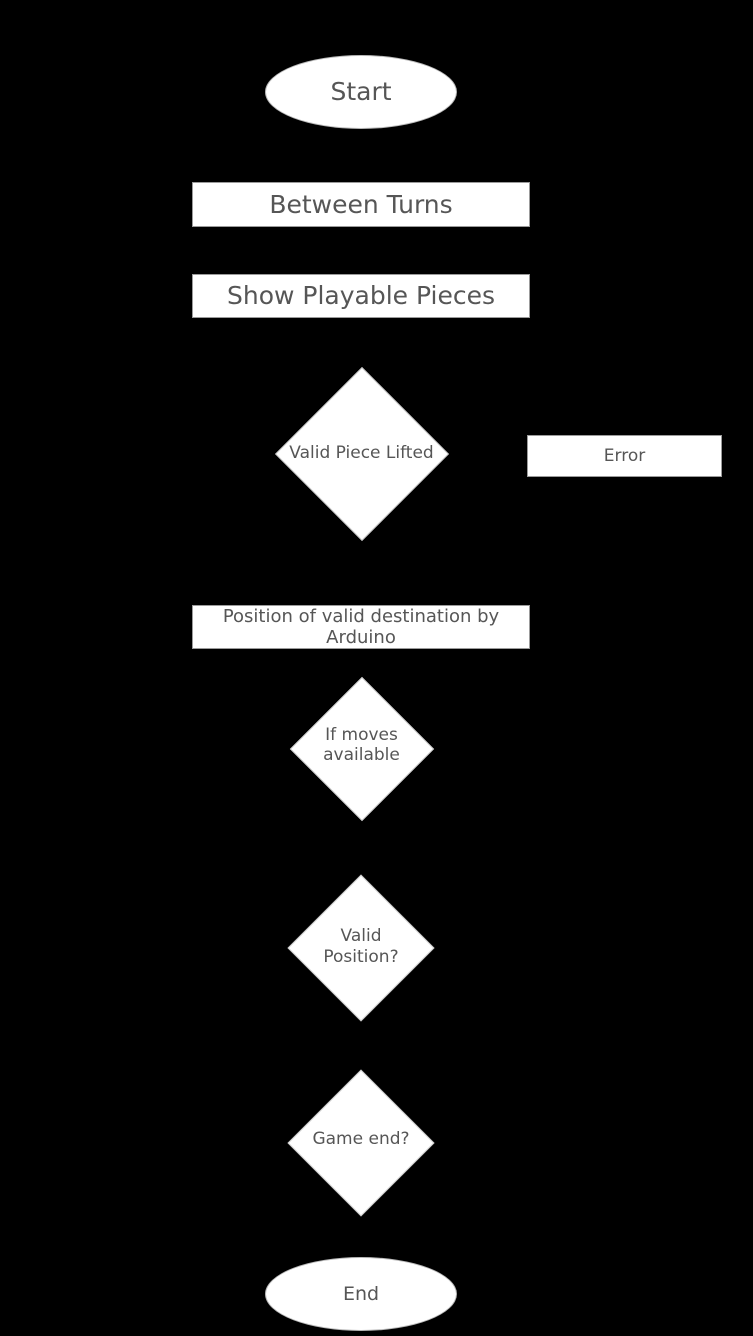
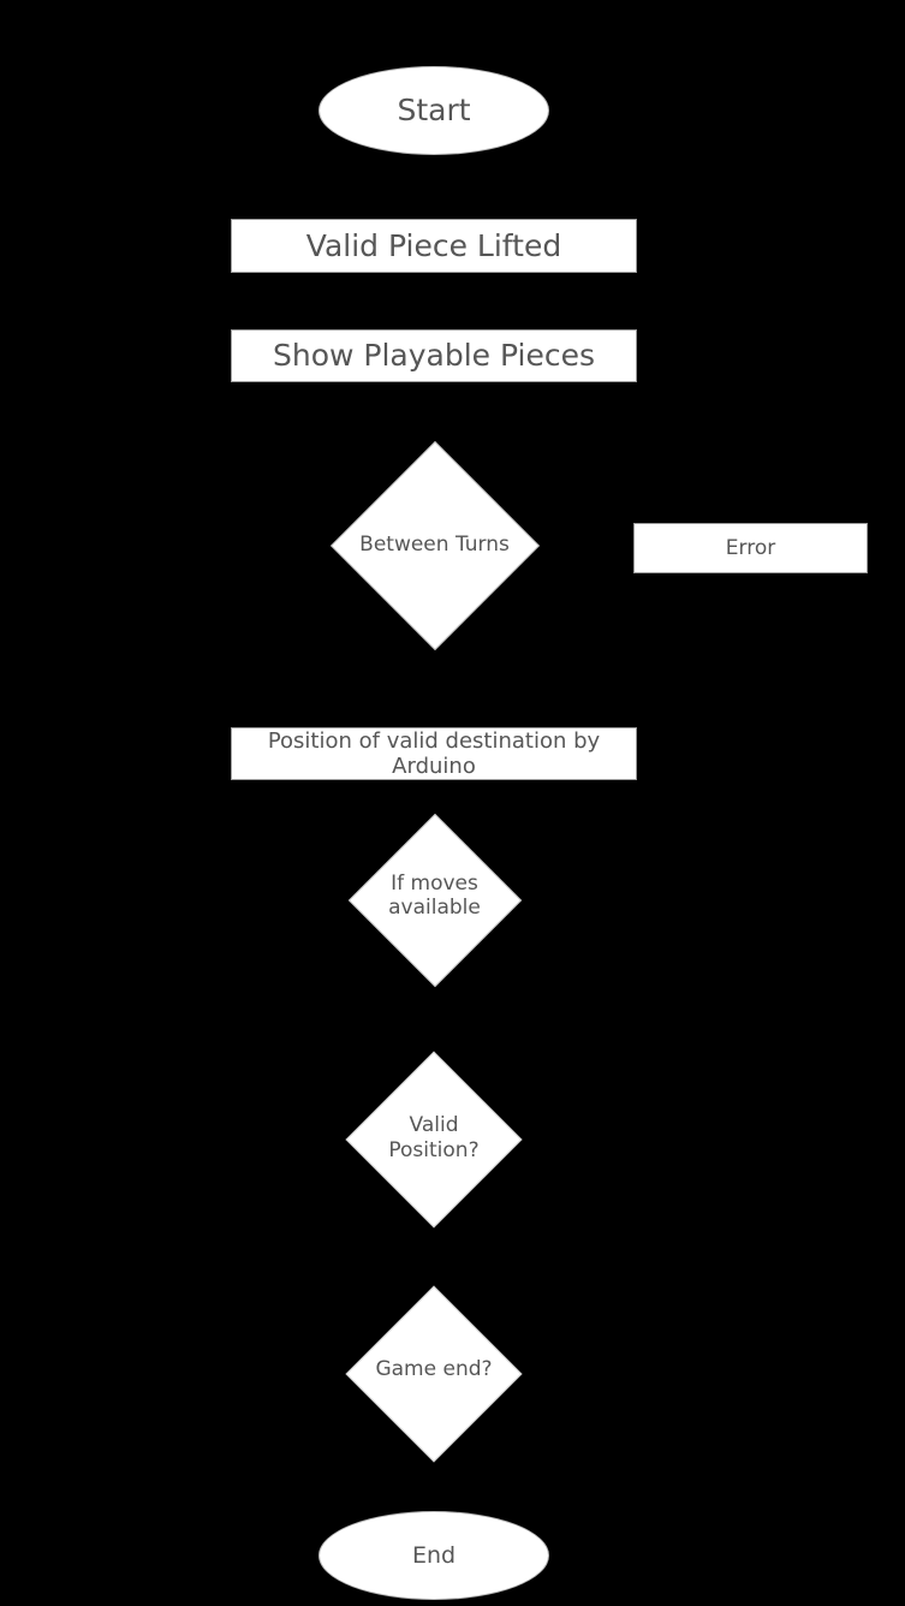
  Start
- Between Turns
+ Valid Piece Lifted
  Show Playable Pieces
- Valid Piece Lifted
+ Between Turns
  Error
  Position of valid destination by Arduino
  If moves
  available
  Valid
  Position?
  Game end?
  End
